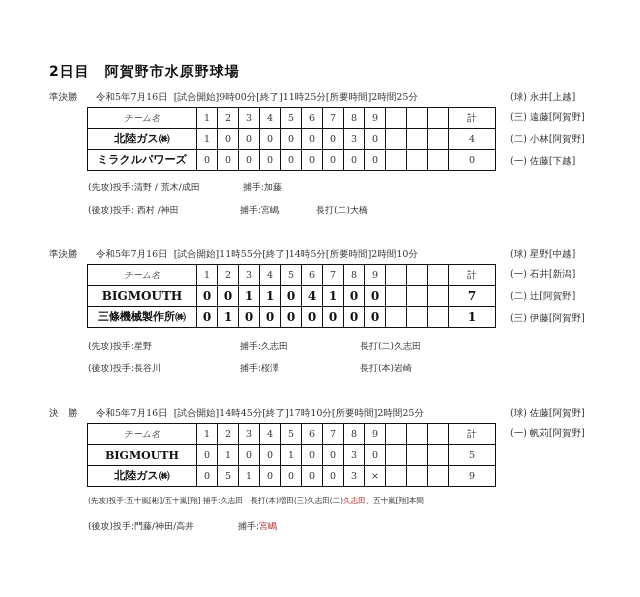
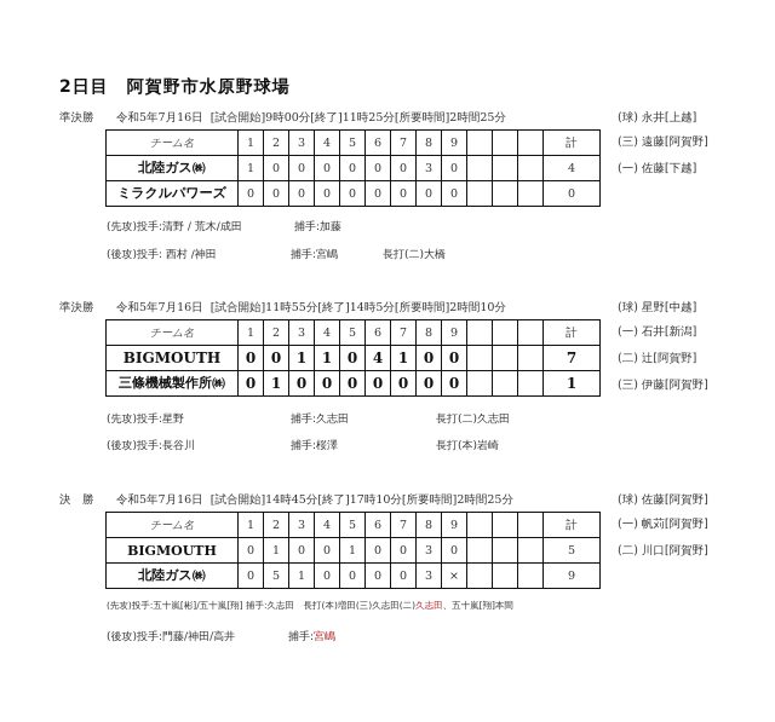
  2日目 阿賀野市水原野球場
  準決勝 令和5年7月16日 [試合開始]9時00分[終了]11時25分[所要時間]2時間25分
  (球) 永井[上越]
  チーム名	1	2	3	4	5	6	7	8	9				計
  北陸ガス㈱	1	0	0	0	0	0	0	3	0				4
  ミラクルパワーズ	0	0	0	0	0	0	0	0	0				0
  (三) 遠藤[阿賀野]
- (二) 小林[阿賀野]
  (一) 佐藤[下越]
  (先攻)投手:清野 / 荒木/成田 捕手:加藤
  (後攻)投手: 西村 /神田 捕手:宮嶋 長打(二)大橋
  準決勝 令和5年7月16日 [試合開始]11時55分[終了]14時5分[所要時間]2時間10分
  (球) 星野[中越]
  チーム名	1	2	3	4	5	6	7	8	9				計
  BIGMOUTH	0	0	1	1	0	4	1	0	0				7
  三條機械製作所㈱	0	1	0	0	0	0	0	0	0				1
  (一) 石井[新潟]
  (二) 辻[阿賀野]
  (三) 伊藤[阿賀野]
  (先攻)投手:星野 捕手:久志田 長打(二)久志田
  (後攻)投手:長谷川 捕手:桜澤 長打(本)岩崎
  決 勝 令和5年7月16日 [試合開始]14時45分[終了]17時10分[所要時間]2時間25分
  (球) 佐藤[阿賀野]
  チーム名	1	2	3	4	5	6	7	8	9				計
  BIGMOUTH	0	1	0	0	1	0	0	3	0				5
  北陸ガス㈱	0	5	1	0	0	0	0	3	×				9
  (一) 帆苅[阿賀野]
+ (二) 川口[阿賀野]
  (先攻)投手:五十嵐[彬]/五十嵐[翔] 捕手:久志田 長打(本)増田(三)久志田(二)久志田、五十嵐[翔]本間
  (後攻)投手:門藤/神田/高井 捕手:宮嶋
